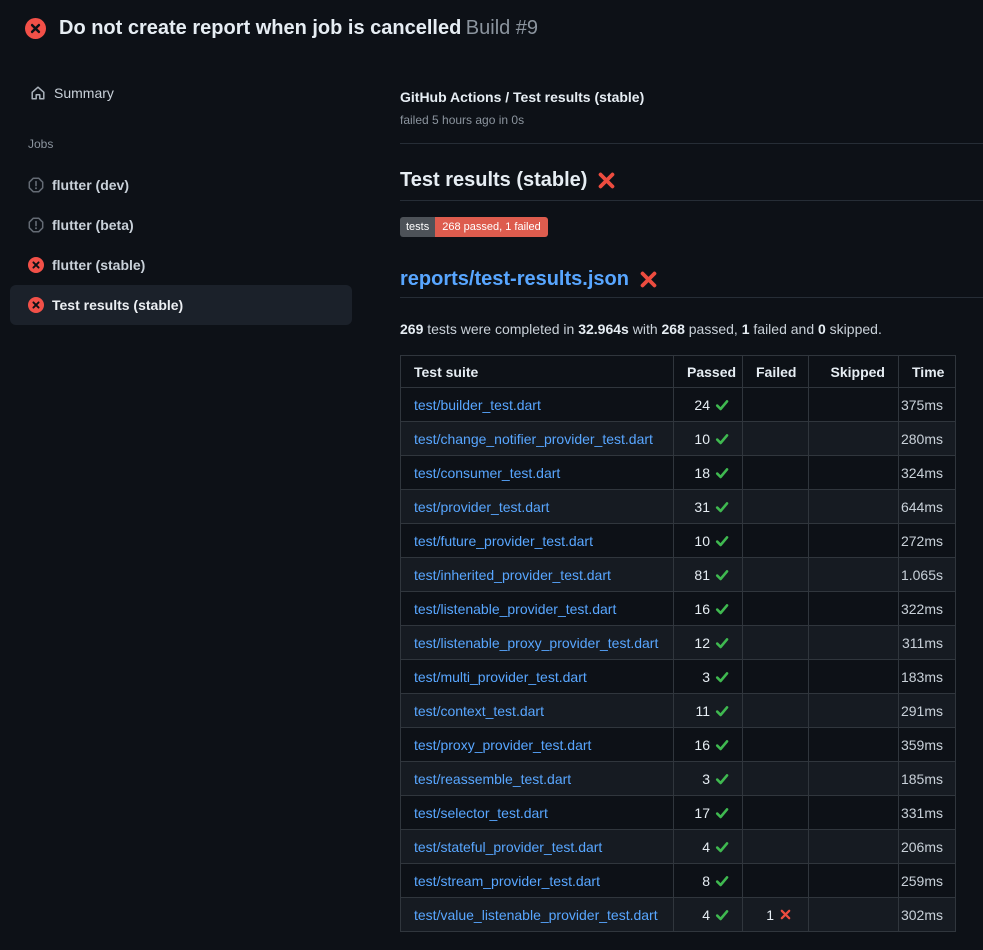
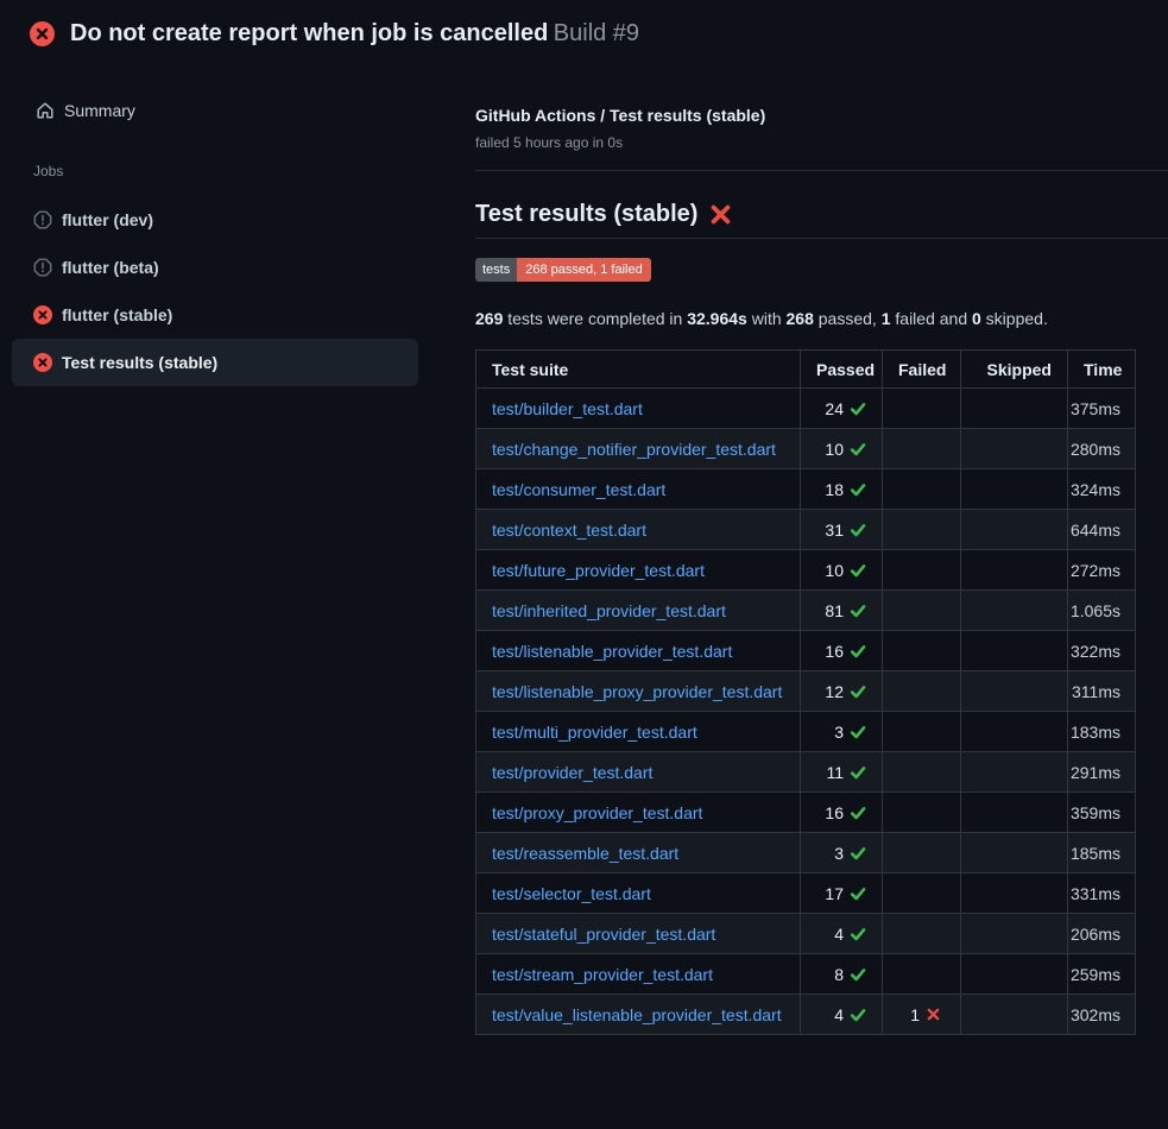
  Do not create report when job is cancelled Build #9
  Summary
  Jobs
  flutter (dev)
  flutter (beta)
  flutter (stable)
  Test results (stable)
  GitHub Actions / Test results (stable)
  failed 5 hours ago in 0s
  Test results (stable)
  tests
  268 passed, 1 failed
- reports/test-results.json
  269 tests were completed in 32.964s with 268 passed, 1 failed and 0 skipped.
  Test suite	Passed	Failed	Skipped	Time
  test/builder_test.dart	24			375ms
  test/change_notifier_provider_test.dart	10			280ms
  test/consumer_test.dart	18			324ms
- test/provider_test.dart	31			644ms
+ test/context_test.dart	31			644ms
  test/future_provider_test.dart	10			272ms
  test/inherited_provider_test.dart	81			1.065s
  test/listenable_provider_test.dart	16			322ms
  test/listenable_proxy_provider_test.dart	12			311ms
  test/multi_provider_test.dart	3			183ms
- test/context_test.dart	11			291ms
+ test/provider_test.dart	11			291ms
  test/proxy_provider_test.dart	16			359ms
  test/reassemble_test.dart	3			185ms
  test/selector_test.dart	17			331ms
  test/stateful_provider_test.dart	4			206ms
  test/stream_provider_test.dart	8			259ms
  test/value_listenable_provider_test.dart	4	1		302ms
